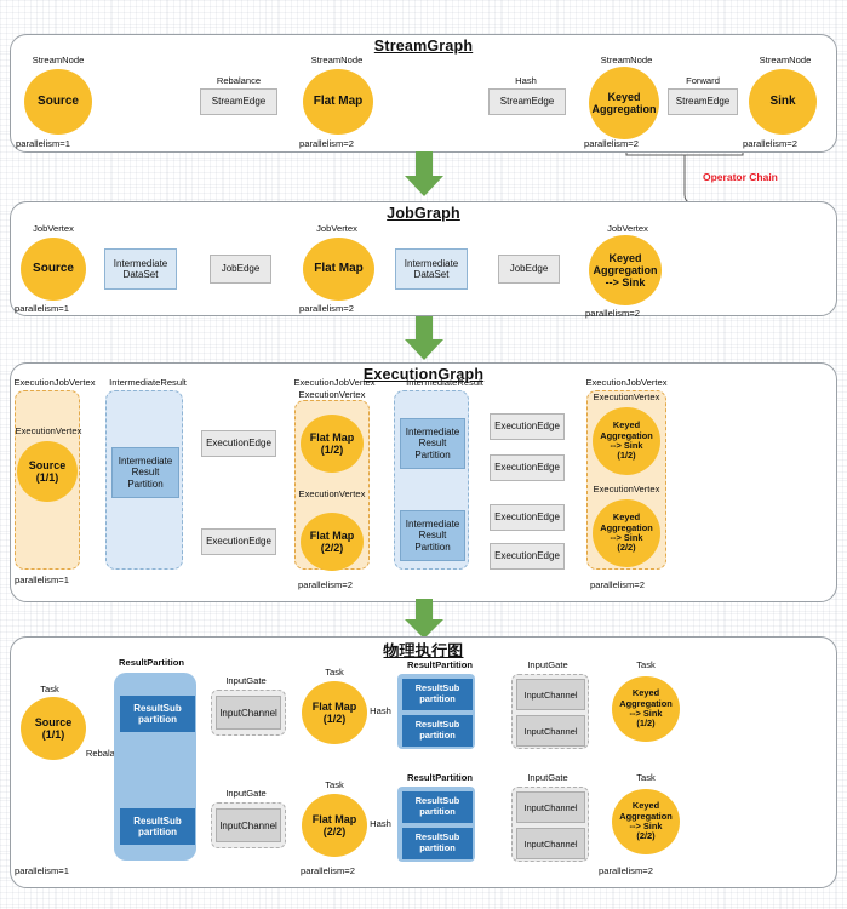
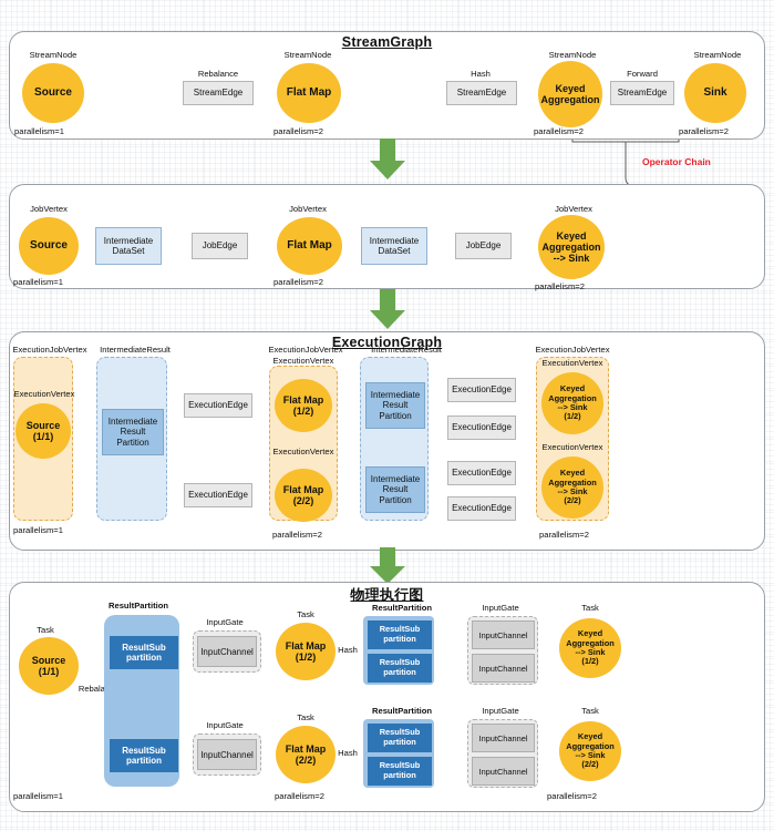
  StreamGraph
  StreamNode
  Source
  parallelism=1
  Rebalance
  StreamEdge
  StreamNode
  Flat Map
  parallelism=2
  Hash
  StreamEdge
  StreamNode
  Keyed
  Aggregation
  parallelism=2
  Forward
  StreamEdge
  StreamNode
  Sink
  parallelism=2
  Operator Chain
- JobGraph
  JobVertex
  Source
  parallelism=1
  Intermediate
  DataSet
  JobEdge
  JobVertex
  Flat Map
  parallelism=2
  Intermediate
  DataSet
  JobEdge
  JobVertex
  Keyed
  Aggregation
  --> Sink
  parallelism=2
  ExecutionGraph
  ExecutionJobVertex
  ExecutionVertex
  Source
  (1/1)
  parallelism=1
  IntermediateResult
  Intermediate
  Result
  Partition
  ExecutionEdge
  ExecutionEdge
  ExecutionJobVertex
  ExecutionVertex
  Flat Map
  (1/2)
  ExecutionVertex
  Flat Map
  (2/2)
  parallelism=2
  IntermediateResult
  Intermediate
  Result
  Partition
  Intermediate
  Result
  Partition
  ExecutionEdge
  ExecutionEdge
  ExecutionEdge
  ExecutionEdge
  ExecutionJobVertex
  ExecutionVertex
  Keyed
  Aggregation
  --> Sink
  (1/2)
  ExecutionVertex
  Keyed
  Aggregation
  --> Sink
  (2/2)
  parallelism=2
  物理执行图
  Task
  Source
  (1/1)
  parallelism=1
  ResultPartition
  ResultSub
  partition
  ResultSub
  partition
  InputGate
  InputChannel
  InputGate
  InputChannel
  Task
  Flat Map
  (1/2)
  Task
  Flat Map
  (2/2)
  parallelism=2
  Hash
  Hash
  ResultPartition
  ResultSub
  partition
  ResultSub
  partition
  ResultPartition
  ResultSub
  partition
  ResultSub
  partition
  InputGate
  InputChannel
  InputChannel
  InputGate
  InputChannel
  InputChannel
  Task
  Keyed
  Aggregation
  --> Sink
  (1/2)
  Task
  Keyed
  Aggregation
  --> Sink
  (2/2)
  parallelism=2
